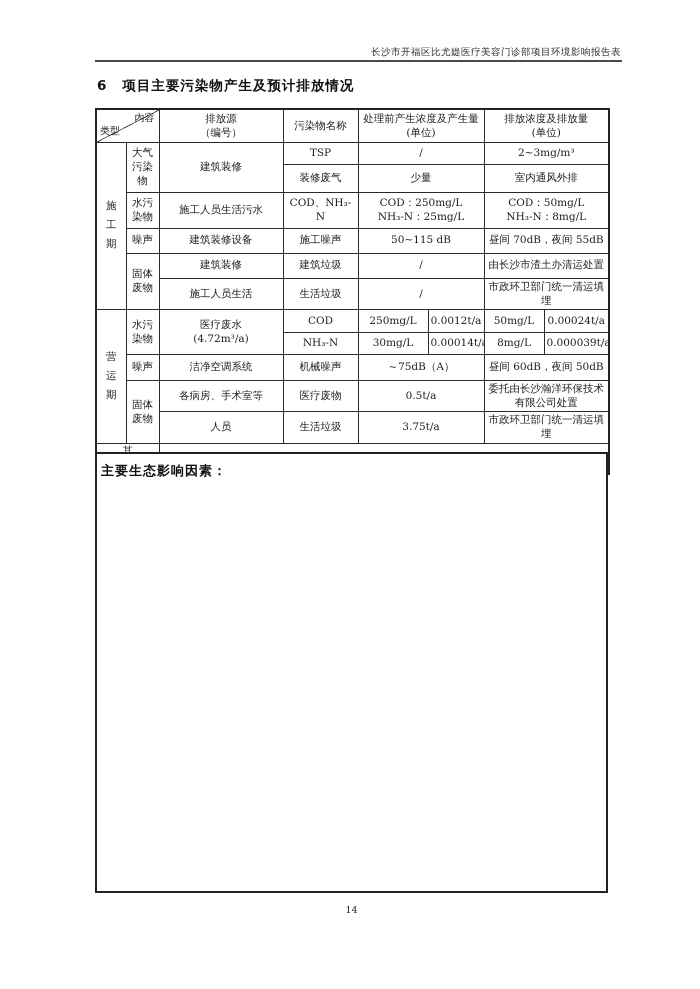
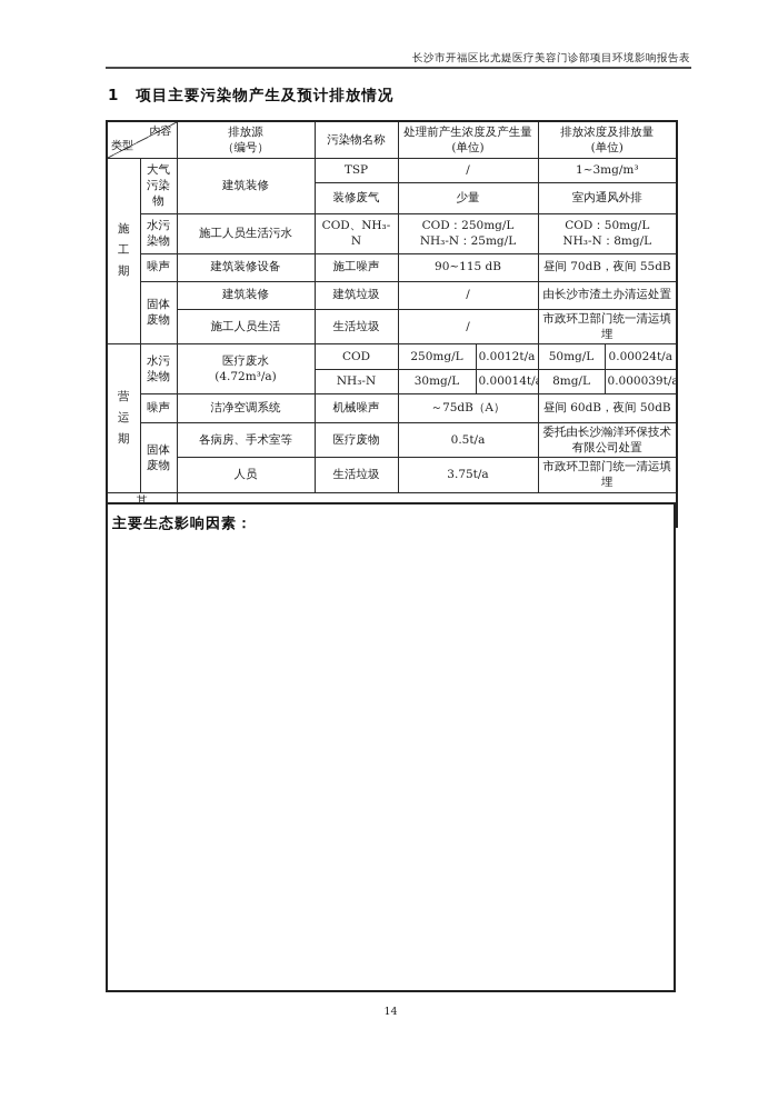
  长沙市开福区比尤媞医疗美容门诊部项目环境影响报告表
- 6 项目主要污染物产生及预计排放情况
+ 1 项目主要污染物产生及预计排放情况
  内容 类型	排放源 （编号）	污染物名称	处理前产生浓度及产生量(单位)	排放浓度及排放量 (单位)
- 施工期	大气污染物	建筑装修	TSP	/	2~3mg/m³
+ 施工期	大气污染物	建筑装修	TSP	/	1~3mg/m³
  装修废气	少量	室内通风外排
  水污染物	施工人员生活污水	COD、NH₃-N	COD：250mg/L NH₃-N：25mg/L	COD：50mg/L NH₃-N：8mg/L
- 噪声	建筑装修设备	施工噪声	50~115 dB	昼间 70dB，夜间 55dB
+ 噪声	建筑装修设备	施工噪声	90~115 dB	昼间 70dB，夜间 55dB
  固体废物	建筑装修	建筑垃圾	/	由长沙市渣土办清运处置
  施工人员生活	生活垃圾	/	市政环卫部门统一清运填埋
  营运期	水污染物	医疗废水 (4.72m³/a)	COD	250mg/L	0.0012t/a	50mg/L	0.00024t/a
  NH₃-N	30mg/L	0.00014t/	8mg/L	0.000039t/a
  噪声	洁净空调系统	机械噪声	～75dB（A）	昼间 60dB，夜间 50dB
  固体废物	各病房、手术室等	医疗废物	0.5t/a	委托由长沙瀚洋环保技术有限公司处置
  人员	生活垃圾	3.75t/a	市政环卫部门统一清运填埋
  主要生态影响因素：
  14
